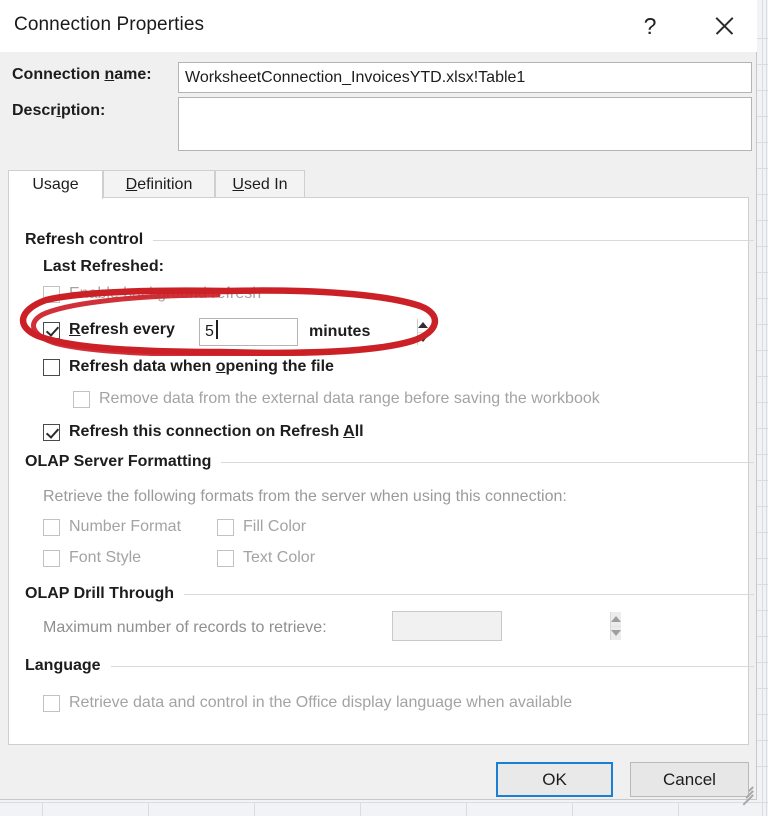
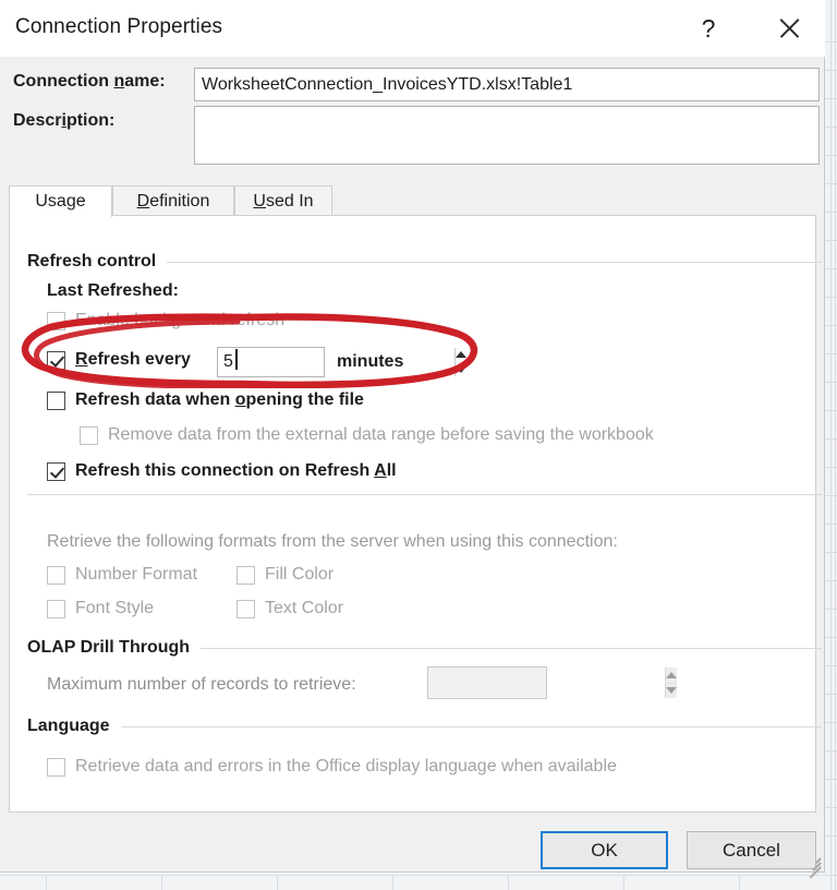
  Connection Properties
  ?
  Connection name:
  WorksheetConnection_InvoicesYTD.xlsx!Table1
  Description:
  Usage
  Definition
  Used In
  Refresh control
  Last Refreshed:
  Refresh every
  5
  minutes
  Refresh data when opening the file
  Remove data from the external data range before saving the workbook
  Refresh this connection on Refresh All
- OLAP Server Formatting
  Retrieve the following formats from the server when using this connection:
  Number Format
  Fill Color
  Font Style
  Text Color
  OLAP Drill Through
  Maximum number of records to retrieve:
  Language
- Retrieve data and control in the Office display language when available
+ Retrieve data and errors in the Office display language when available
  OK
  Cancel
